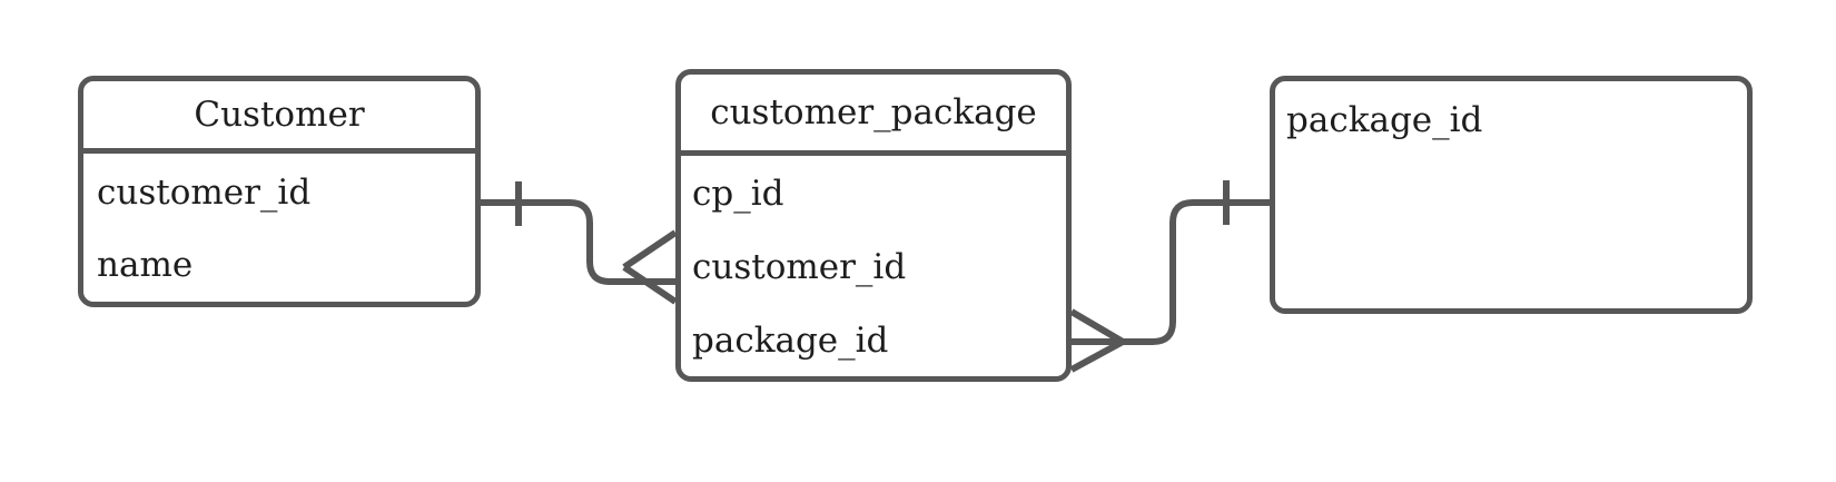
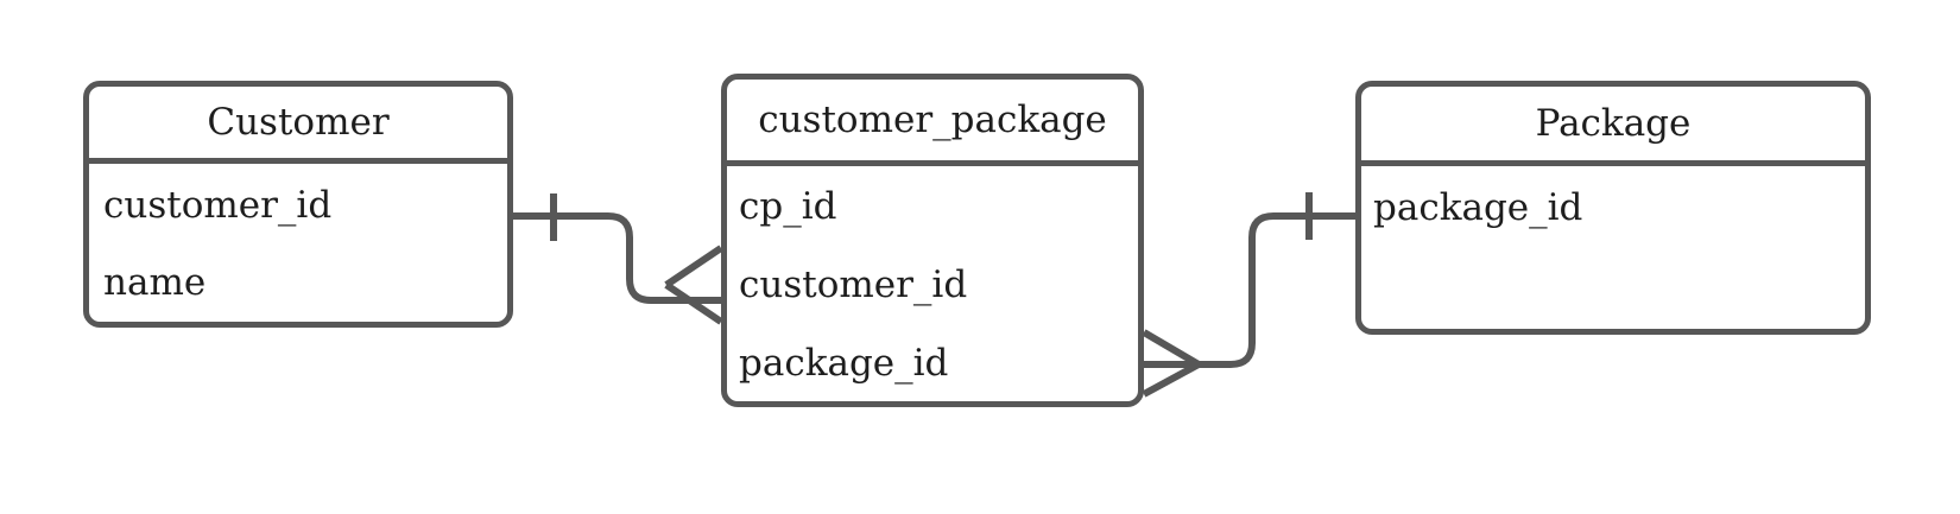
  Customer
  customer_id
  name
  customer_package
  cp_id
  customer_id
  package_id
+ Package
  package_id
